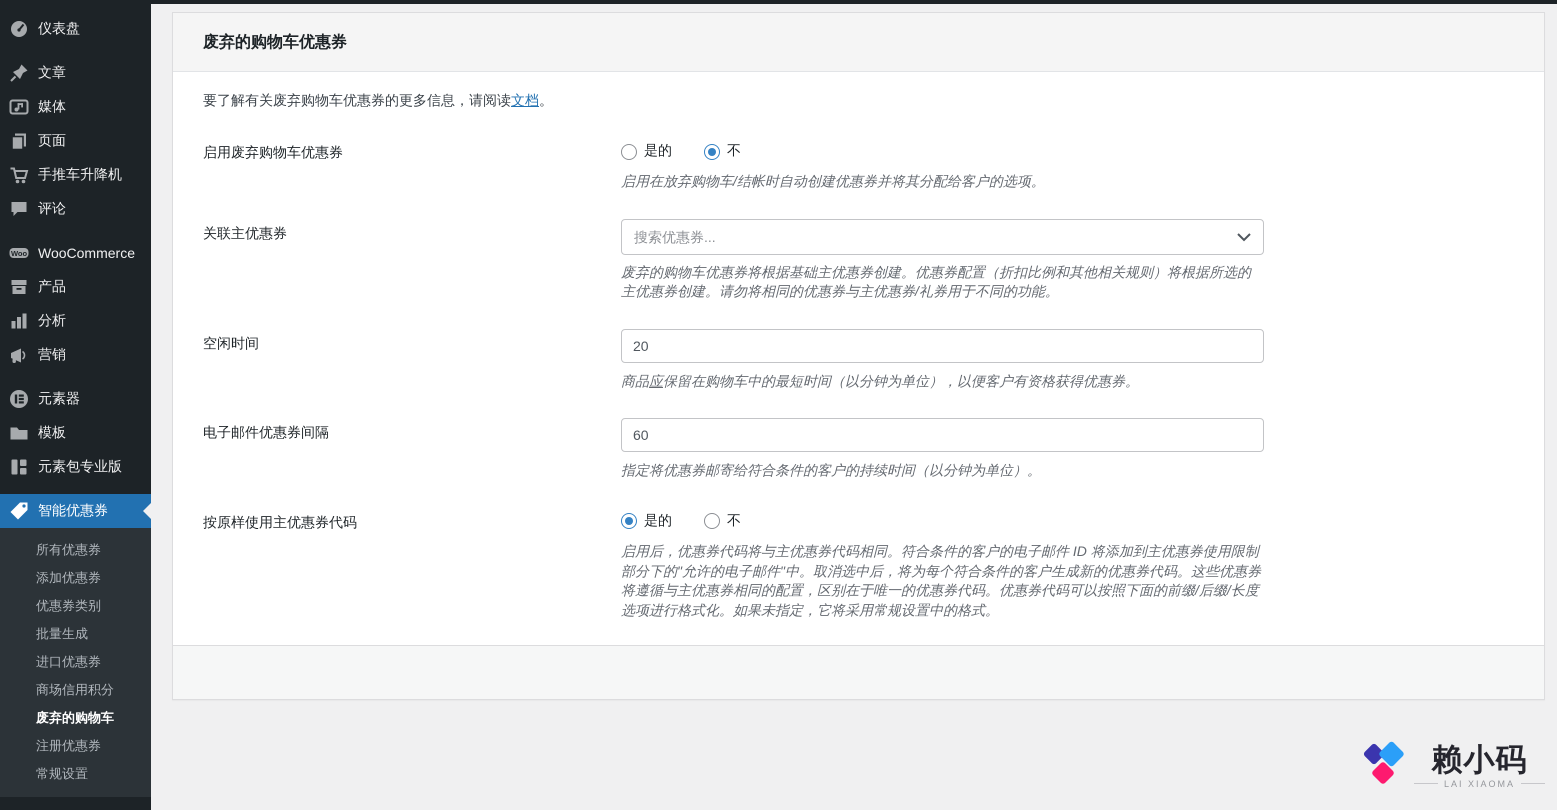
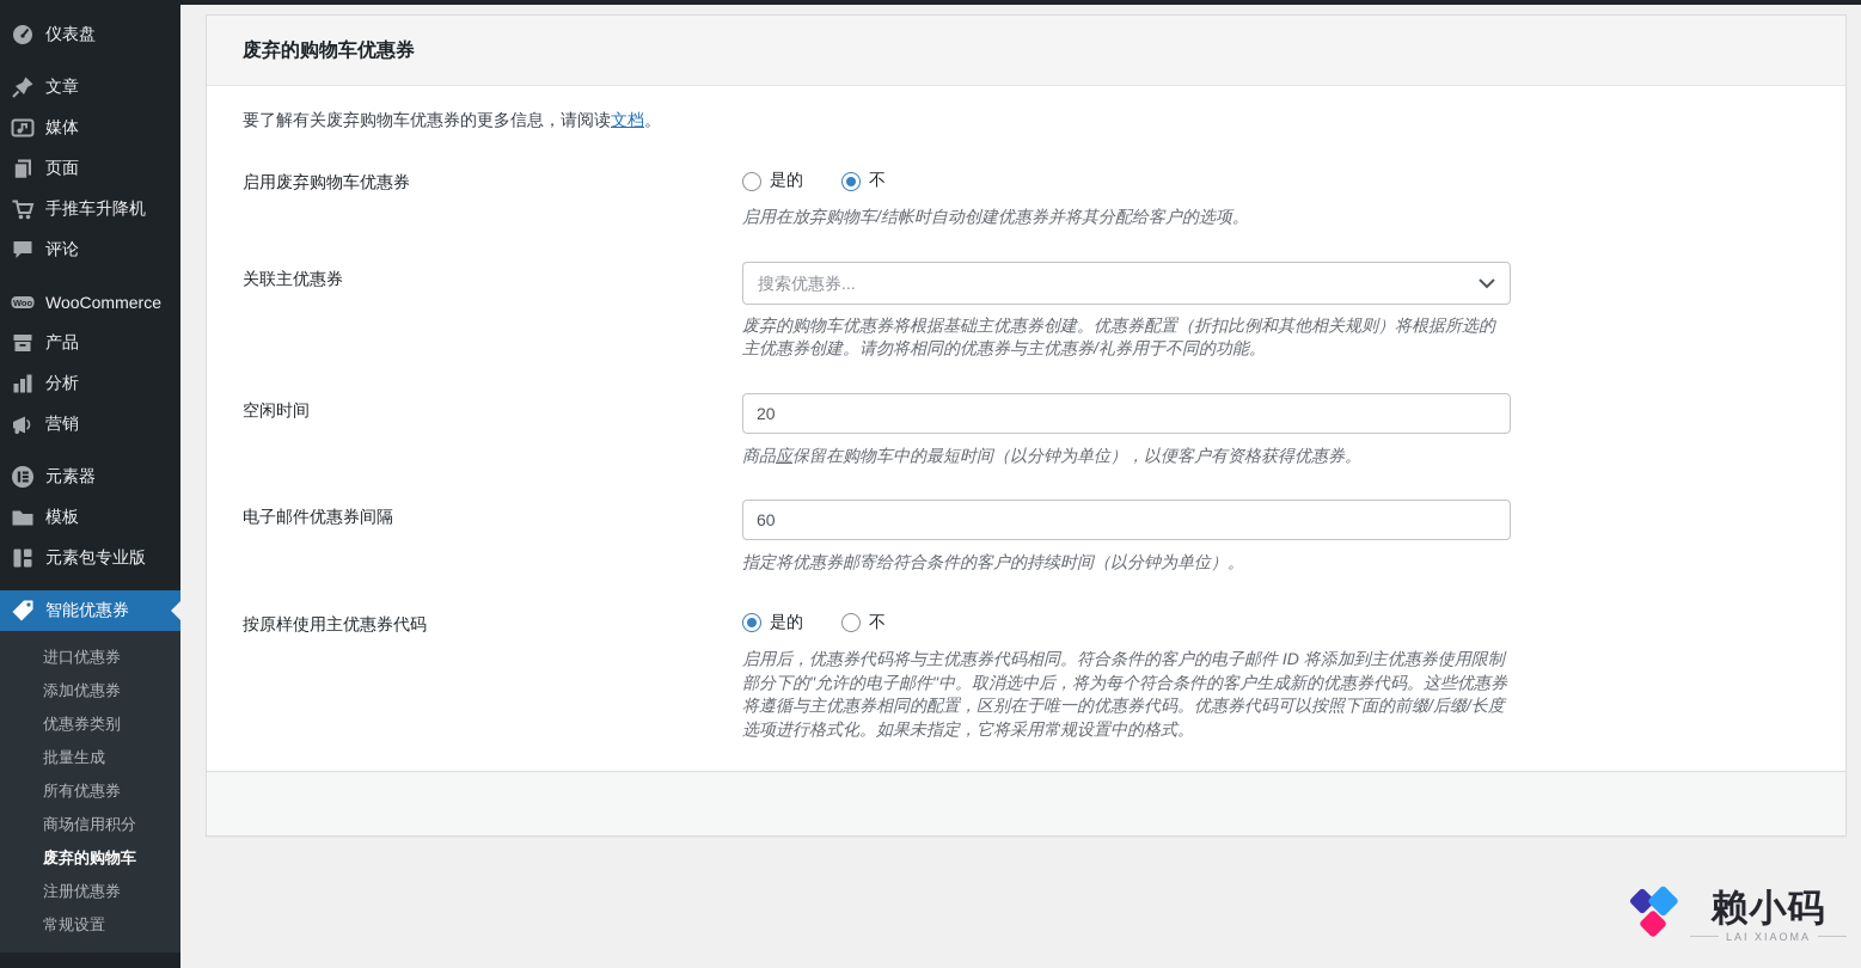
  仪表盘
  文章
  媒体
  页面
  手推车升降机
  评论
  Woo
  WooCommerce
  产品
  分析
  营销
  元素器
  模板
  元素包专业版
  智能优惠券
- 所有优惠券
+ 进口优惠券
  添加优惠券
  优惠券类别
  批量生成
- 进口优惠券
+ 所有优惠券
  商场信用积分
  废弃的购物车
  注册优惠券
  常规设置
  废弃的购物车优惠券
  要了解有关废弃购物车优惠券的更多信息，请阅读文档。
  启用废弃购物车优惠券
  是的
  不
  启用在放弃购物车/结帐时自动创建优惠券并将其分配给客户的选项。
  关联主优惠券
  搜索优惠券...
  废弃的购物车优惠券将根据基础主优惠券创建。优惠券配置（折扣比例和其他相关规则）将根据所选的主优惠券创建。请勿将相同的优惠券与主优惠券/礼券用于不同的功能。
  空闲时间
  20
  商品应保留在购物车中的最短时间（以分钟为单位），以便客户有资格获得优惠券。
  电子邮件优惠券间隔
  60
  指定将优惠券邮寄给符合条件的客户的持续时间（以分钟为单位）。
  按原样使用主优惠券代码
  是的
  不
  启用后，优惠券代码将与主优惠券代码相同。符合条件的客户的电子邮件 ID 将添加到主优惠券使用限制部分下的"允许的电子邮件"中。取消选中后，将为每个符合条件的客户生成新的优惠券代码。这些优惠券将遵循与主优惠券相同的配置，区别在于唯一的优惠券代码。优惠券代码可以按照下面的前缀/后缀/长度选项进行格式化。如果未指定，它将采用常规设置中的格式。
  赖小码
  LAI XIAOMA
